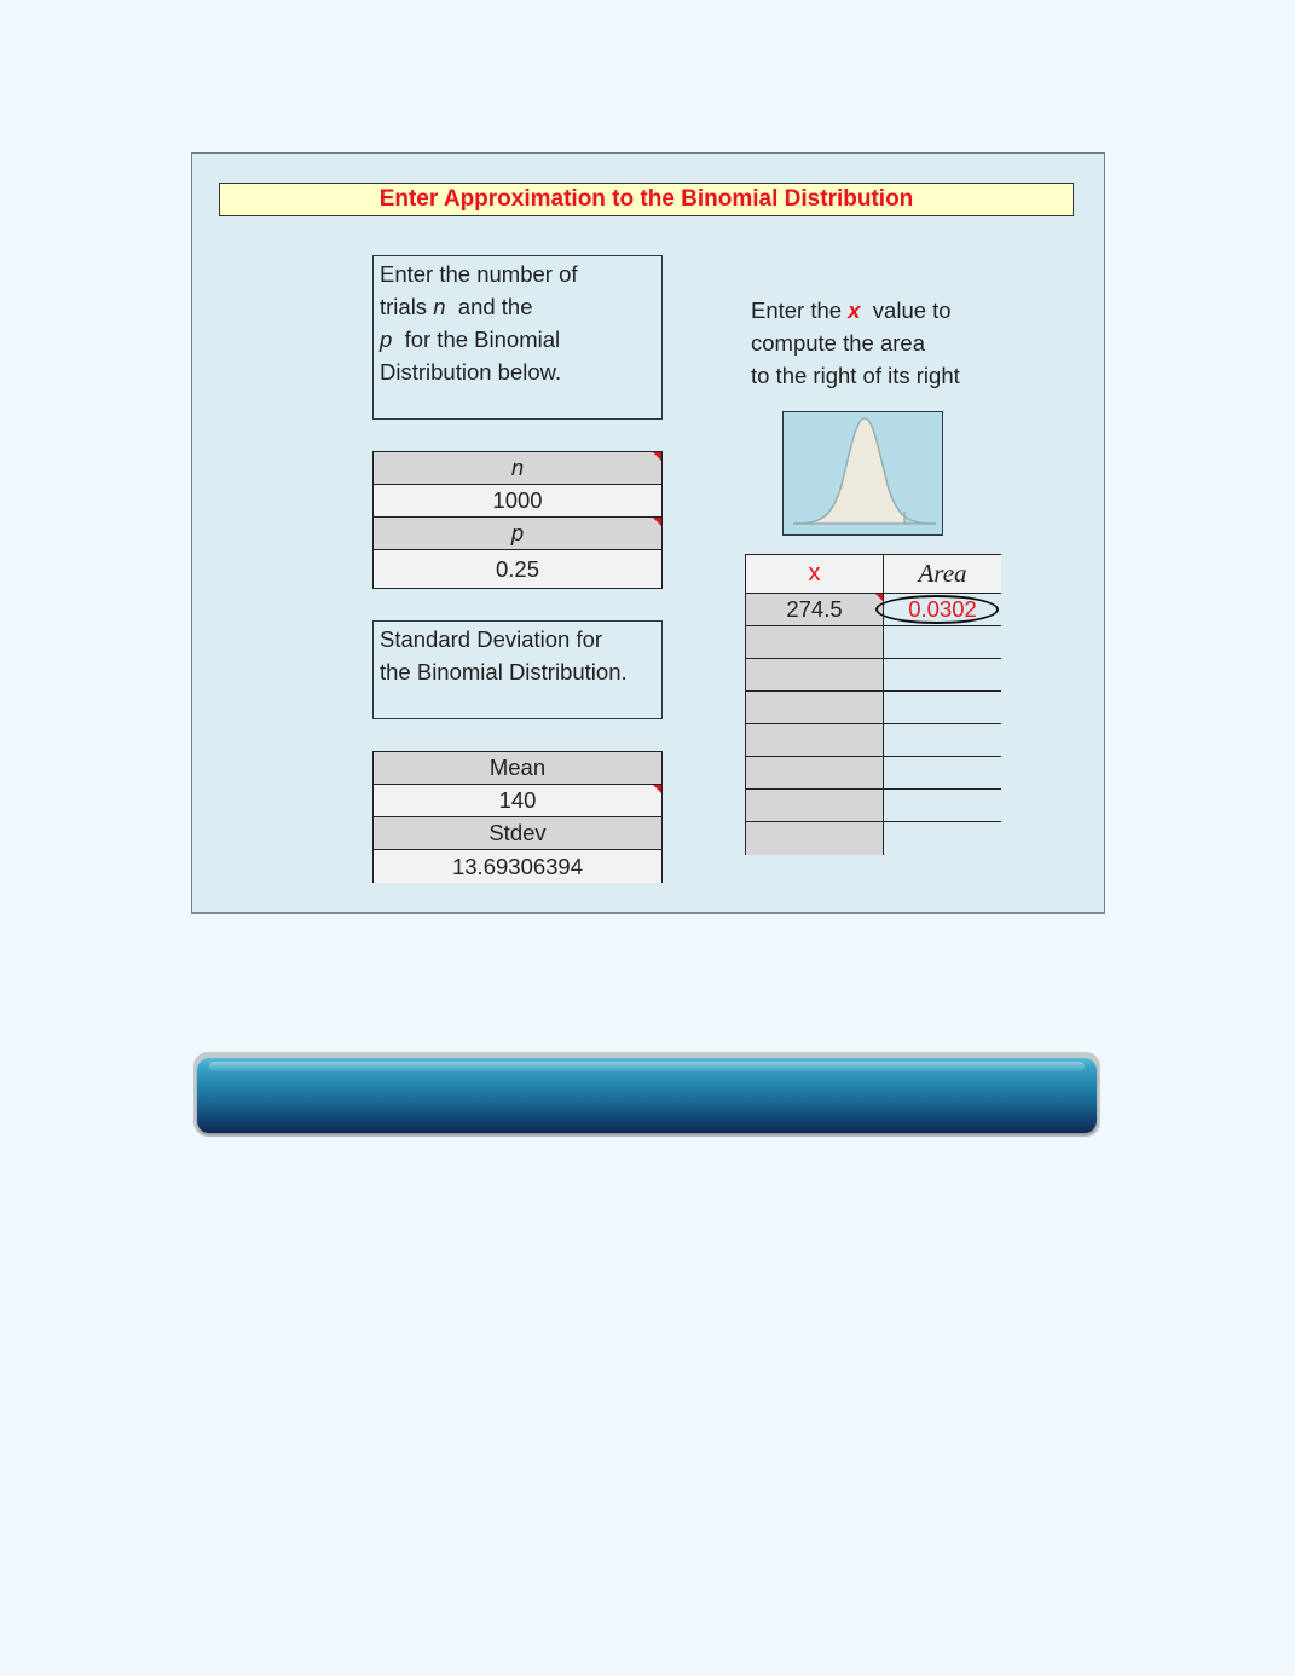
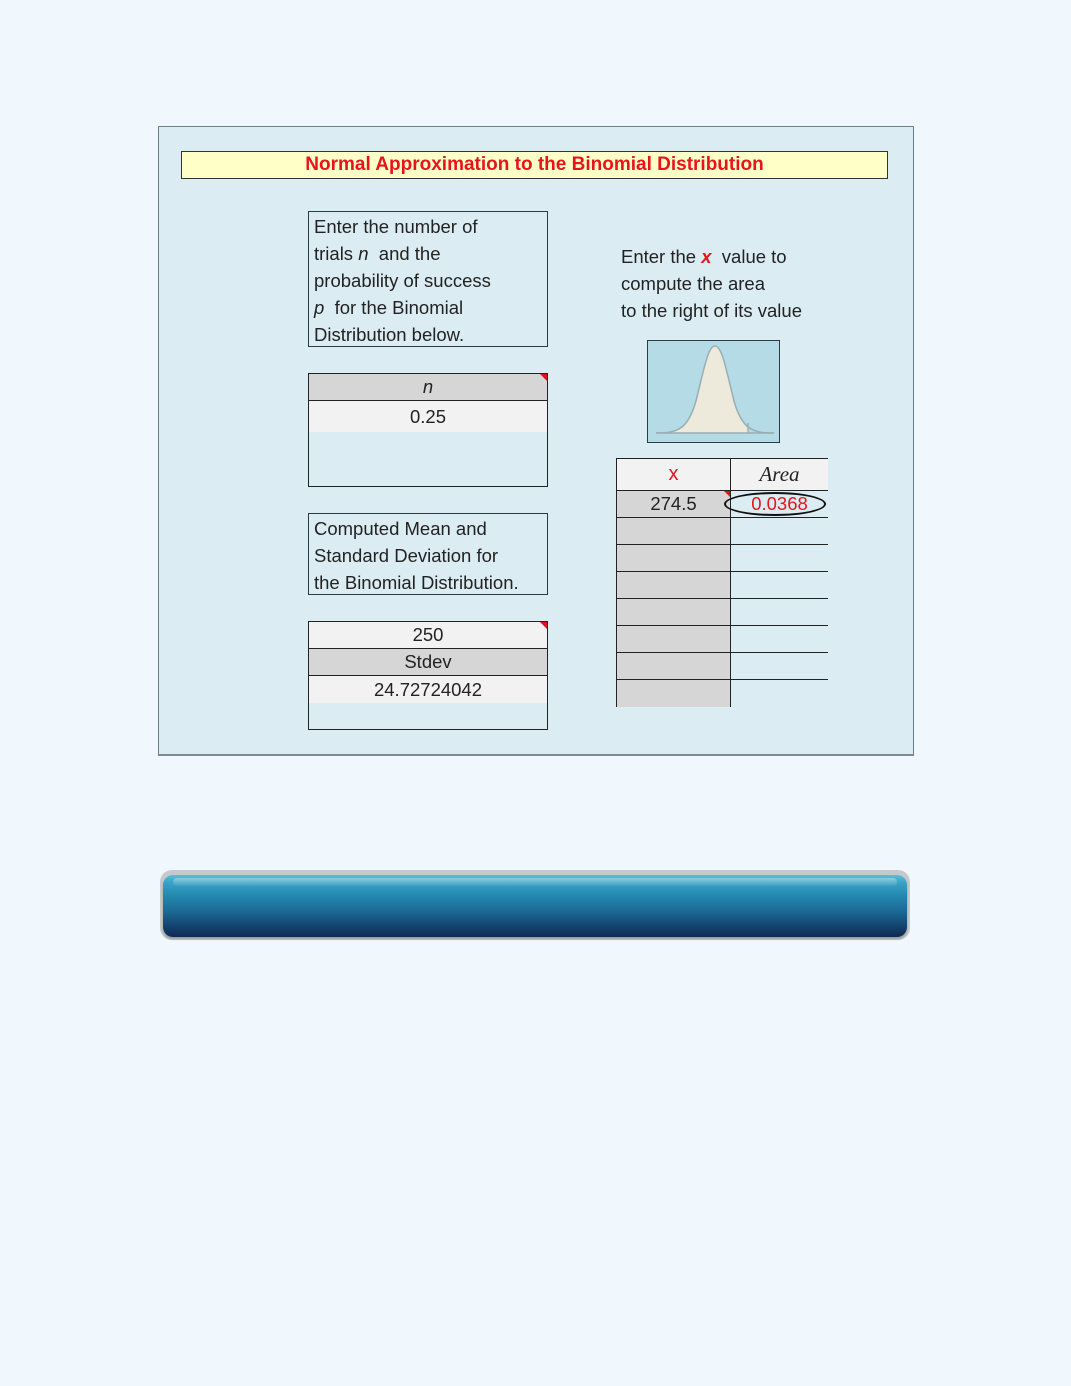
- Enter Approximation to the Binomial Distribution
+ Normal Approximation to the Binomial Distribution
  Enter the number of
  trials n and the
+ probability of success
  p for the Binomial
  Distribution below.
  n
- 1000
- p
  0.25
+ Computed Mean and
  Standard Deviation for
  the Binomial Distribution.
- Mean
- 140
+ 250
  Stdev
- 13.69306394
+ 24.72724042
  Enter the x value to
  compute the area
- to the right of its right
+ to the right of its value
  x
  Area
  274.5
- 0.0302
+ 0.0368
